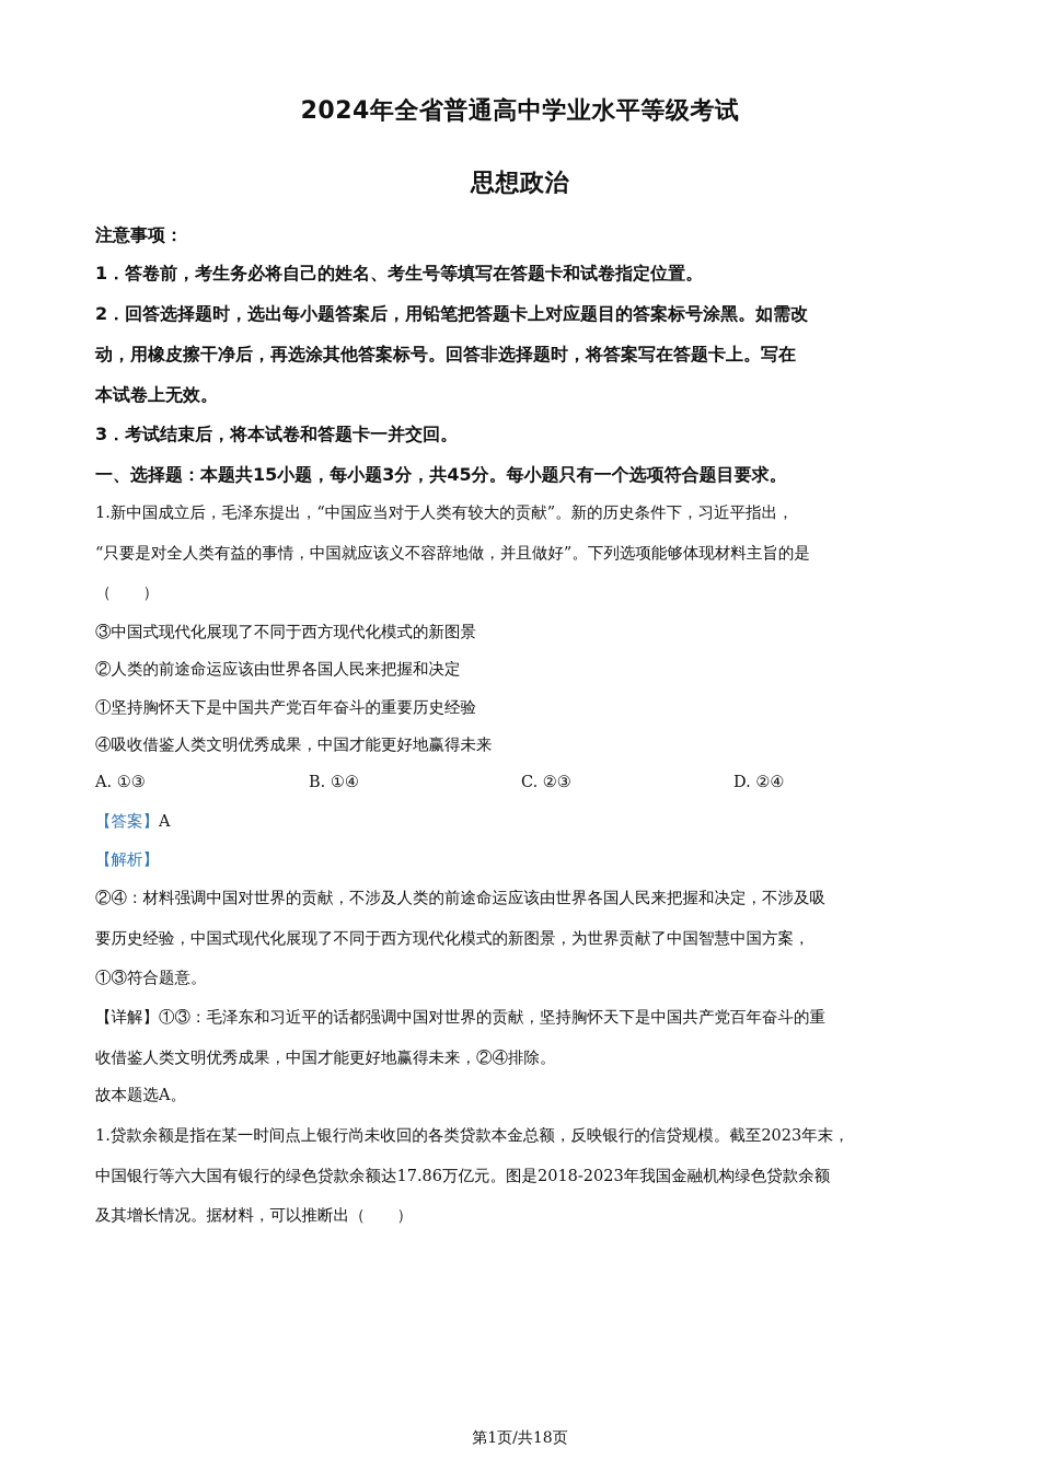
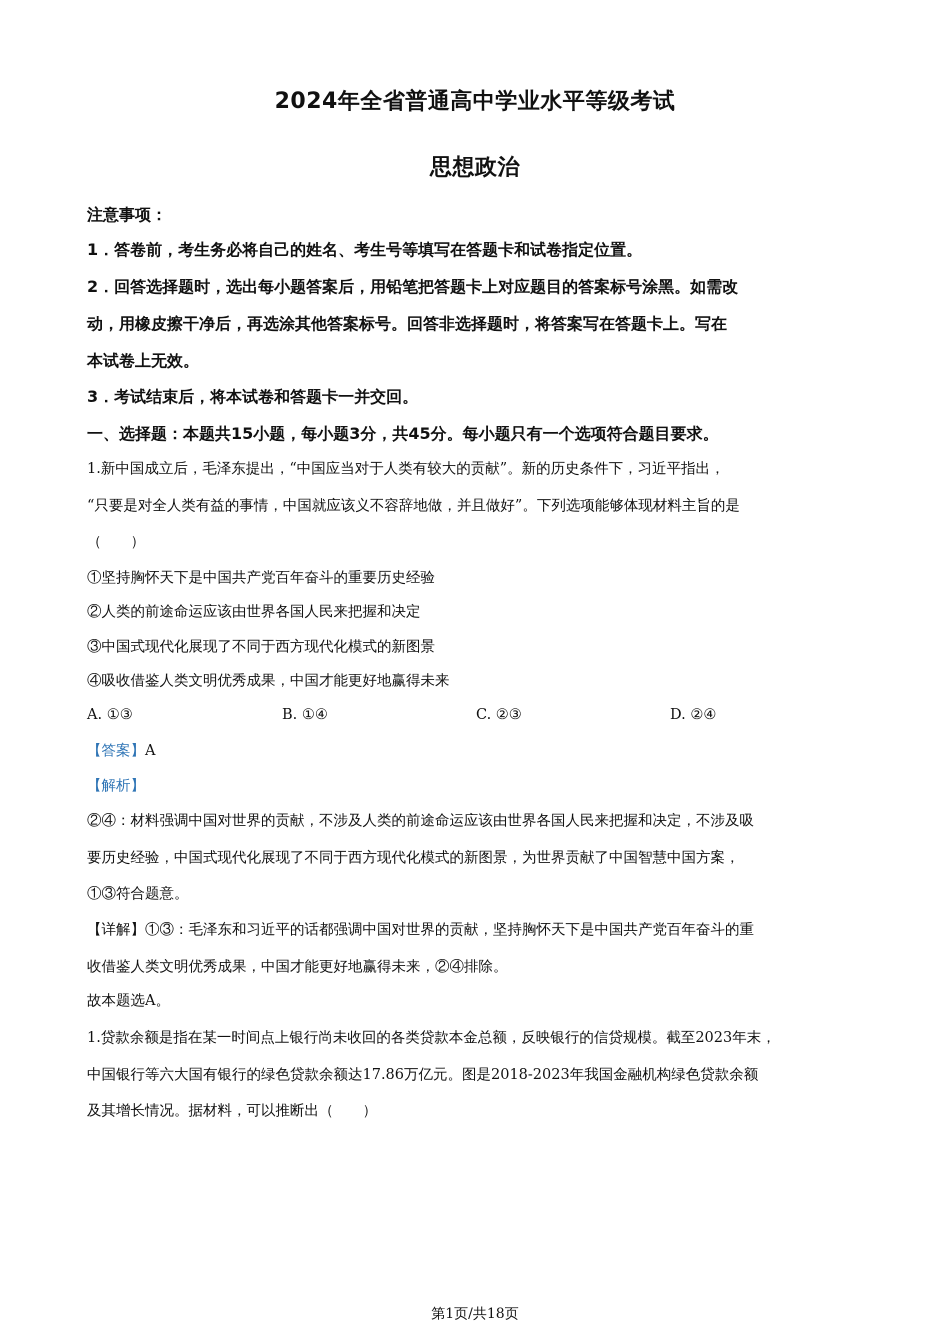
  2024年全省普通高中学业水平等级考试
  思想政治
  注意事项：
  1．答卷前，考生务必将自己的姓名、考生号等填写在答题卡和试卷指定位置。
  2．回答选择题时，选出每小题答案后，用铅笔把答题卡上对应题目的答案标号涂黑。如需改
  动，用橡皮擦干净后，再选涂其他答案标号。回答非选择题时，将答案写在答题卡上。写在
  本试卷上无效。
  3．考试结束后，将本试卷和答题卡一并交回。
  一、选择题：本题共15小题，每小题3分，共45分。每小题只有一个选项符合题目要求。
  1.新中国成立后，毛泽东提出，“中国应当对于人类有较大的贡献”。新的历史条件下，习近平指出，
  “只要是对全人类有益的事情，中国就应该义不容辞地做，并且做好”。下列选项能够体现材料主旨的是
  （ ）
- ③中国式现代化展现了不同于西方现代化模式的新图景
+ ①坚持胸怀天下是中国共产党百年奋斗的重要历史经验
  ②人类的前途命运应该由世界各国人民来把握和决定
- ①坚持胸怀天下是中国共产党百年奋斗的重要历史经验
+ ③中国式现代化展现了不同于西方现代化模式的新图景
  ④吸收借鉴人类文明优秀成果，中国才能更好地赢得未来
  A. ①③
  B. ①④
  C. ②③
  D. ②④
  【答案】A
  【解析】
  ②④：材料强调中国对世界的贡献，不涉及人类的前途命运应该由世界各国人民来把握和决定，不涉及吸
  要历史经验，中国式现代化展现了不同于西方现代化模式的新图景，为世界贡献了中国智慧中国方案，
  ①③符合题意。
  【详解】①③：毛泽东和习近平的话都强调中国对世界的贡献，坚持胸怀天下是中国共产党百年奋斗的重
  收借鉴人类文明优秀成果，中国才能更好地赢得未来，②④排除。
  故本题选A。
  1.贷款余额是指在某一时间点上银行尚未收回的各类贷款本金总额，反映银行的信贷规模。截至2023年末，
  中国银行等六大国有银行的绿色贷款余额达17.86万亿元。图是2018-2023年我国金融机构绿色贷款余额
  及其增长情况。据材料，可以推断出（ ）
  第1页/共18页
